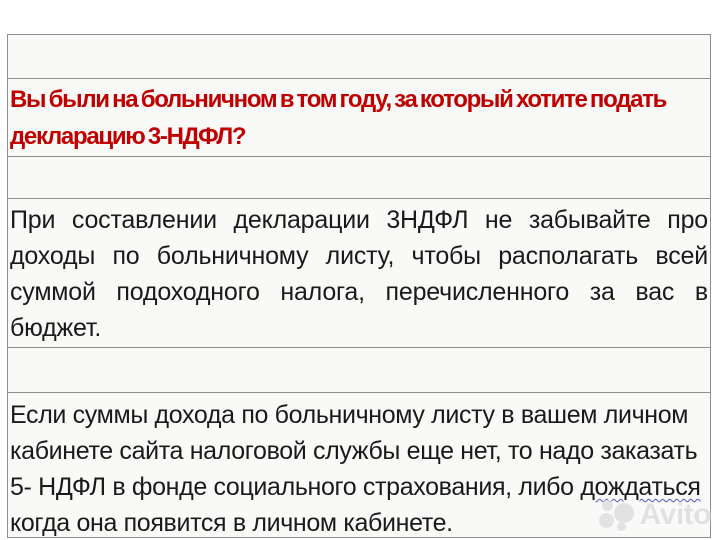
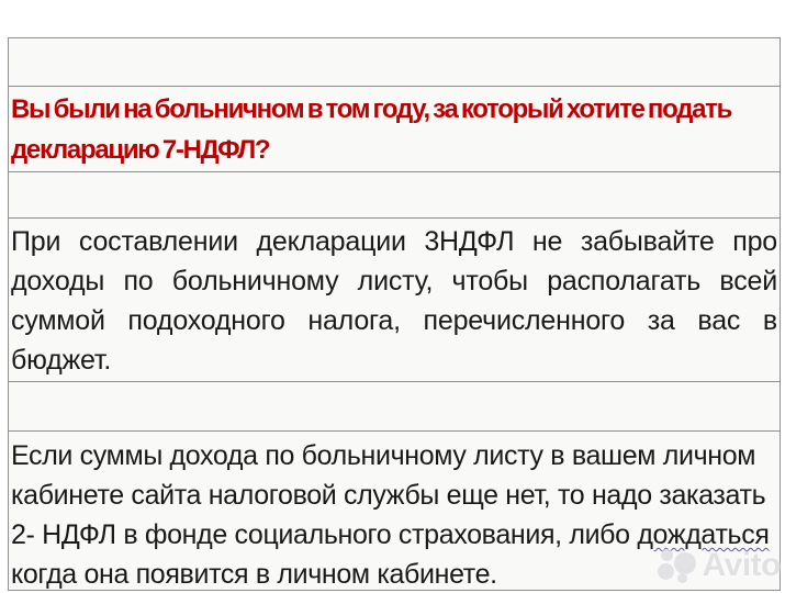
  Вы были на больничном в том году, за который хотите подать
- декларацию 3-НДФЛ?
+ декларацию 7-НДФЛ?
  При составлении декларации 3НДФЛ не забывайте про доходы по больничному листу, чтобы располагать всей суммой подоходного налога, перечисленного за вас в бюджет.
- Если суммы дохода по больничному листу в вашем личном кабинете сайта налоговой службы еще нет, то надо заказать 5- НДФЛ в фонде социального страхования, либо дождаться когда она появится в личном кабинете.
+ Если суммы дохода по больничному листу в вашем личном кабинете сайта налоговой службы еще нет, то надо заказать 2- НДФЛ в фонде социального страхования, либо дождаться когда она появится в личном кабинете.
  Avito
